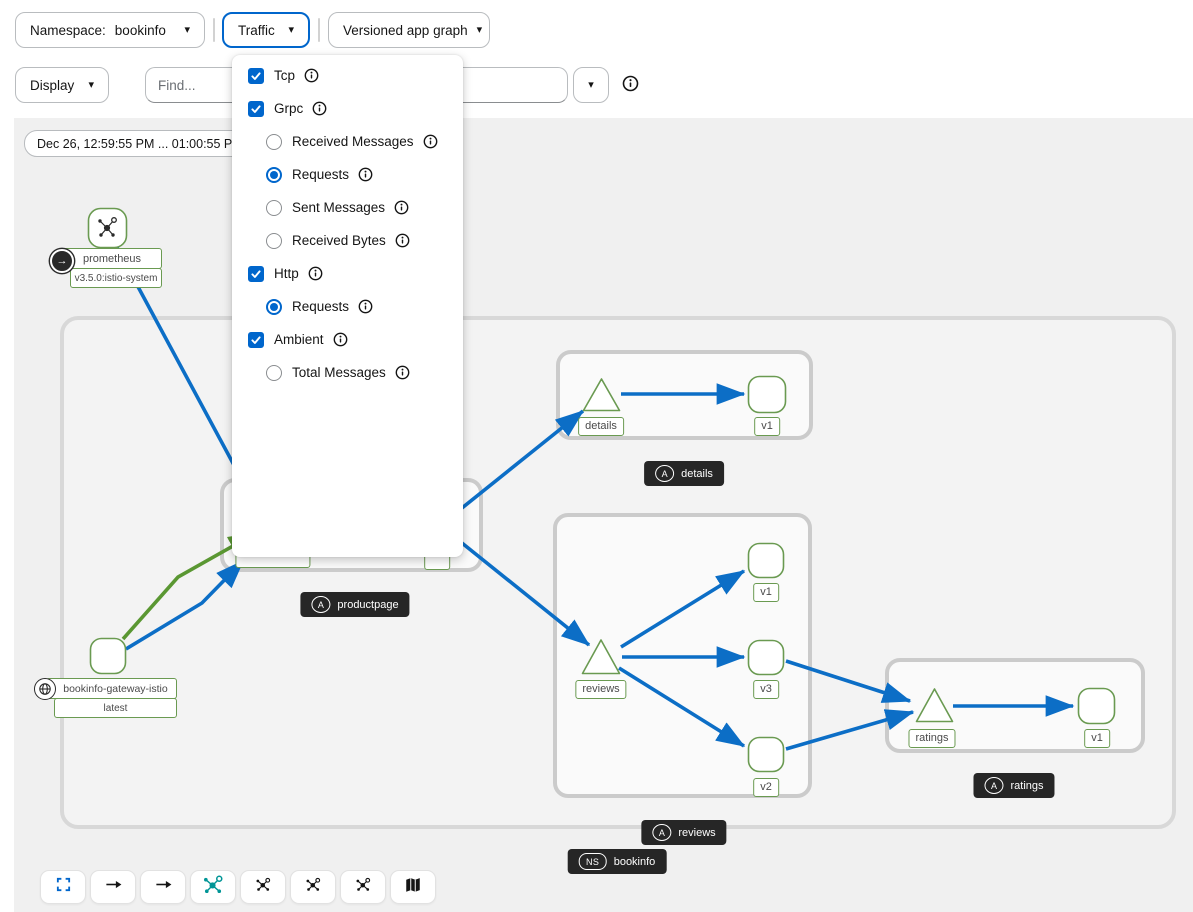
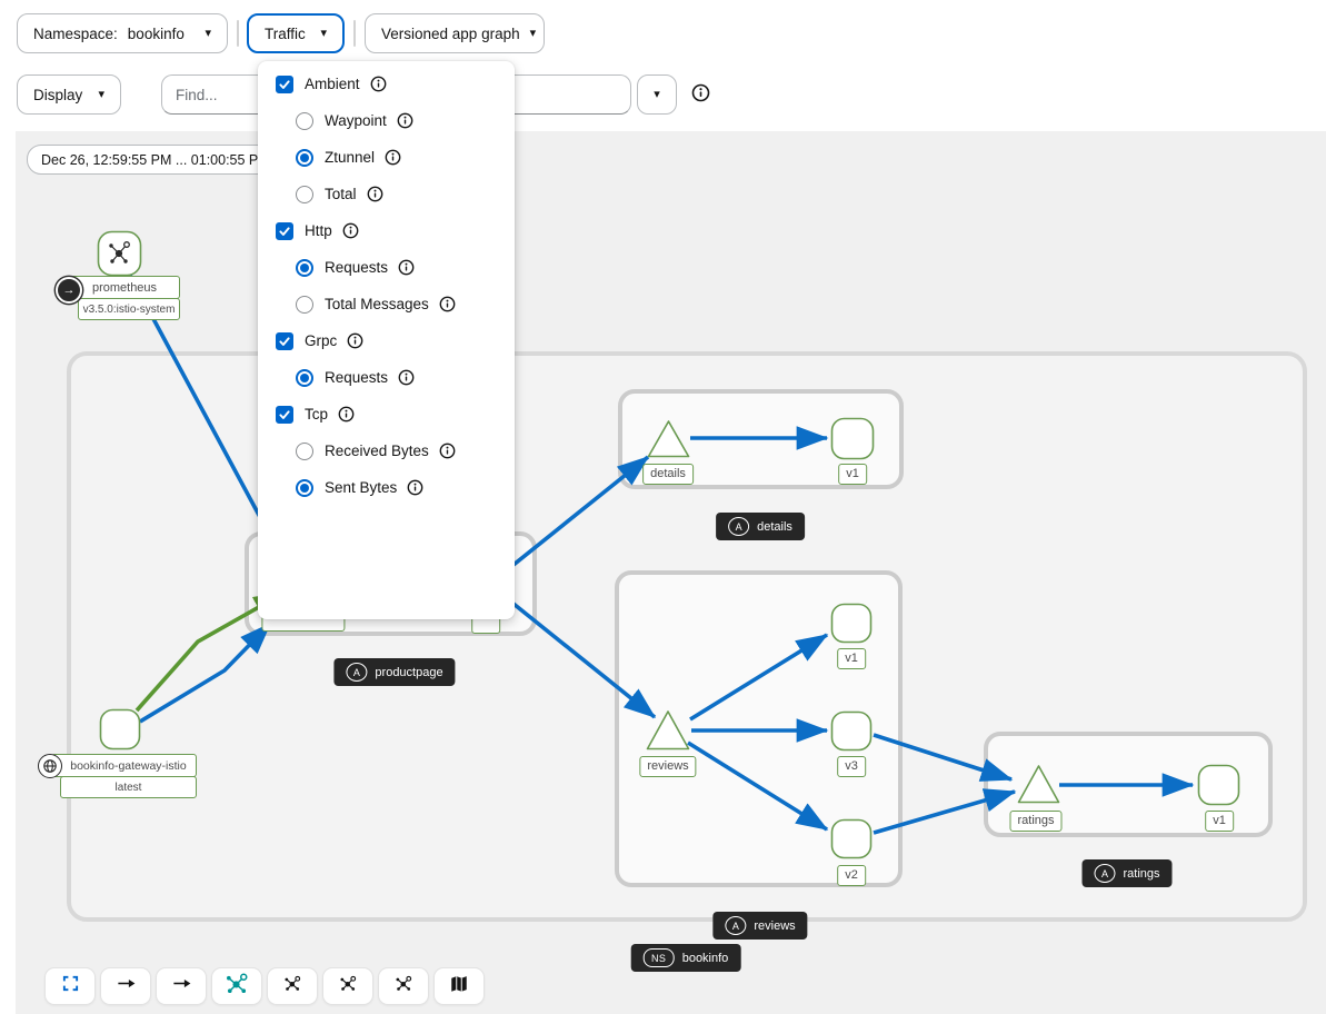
  Namespace:
  bookinfo
  ▾
  Traffic
  ▾
  Versioned app graph
  ▾
  Display
  ▾
  Find...
  ▾
  Dec 26, 12:59:55 PM ... 01:00:55 P
  details
  v1
  reviews
  v1
  v3
  v2
  ratings
  v1
  prometheus
  v3.5.0:istio-system
  →
  bookinfo-gateway-istio
  latest
  A
  details
  A
  productpage
  A
  reviews
  A
  ratings
  NS
  bookinfo
- Tcp
+ Ambient
+ Waypoint
+ Ztunnel
+ Total
- Grpc
+ Http
- Received Messages
  Requests
- Sent Messages
- Received Bytes
+ Total Messages
- Http
+ Grpc
  Requests
- Ambient
+ Tcp
- Total Messages
+ Received Bytes
+ Sent Bytes
